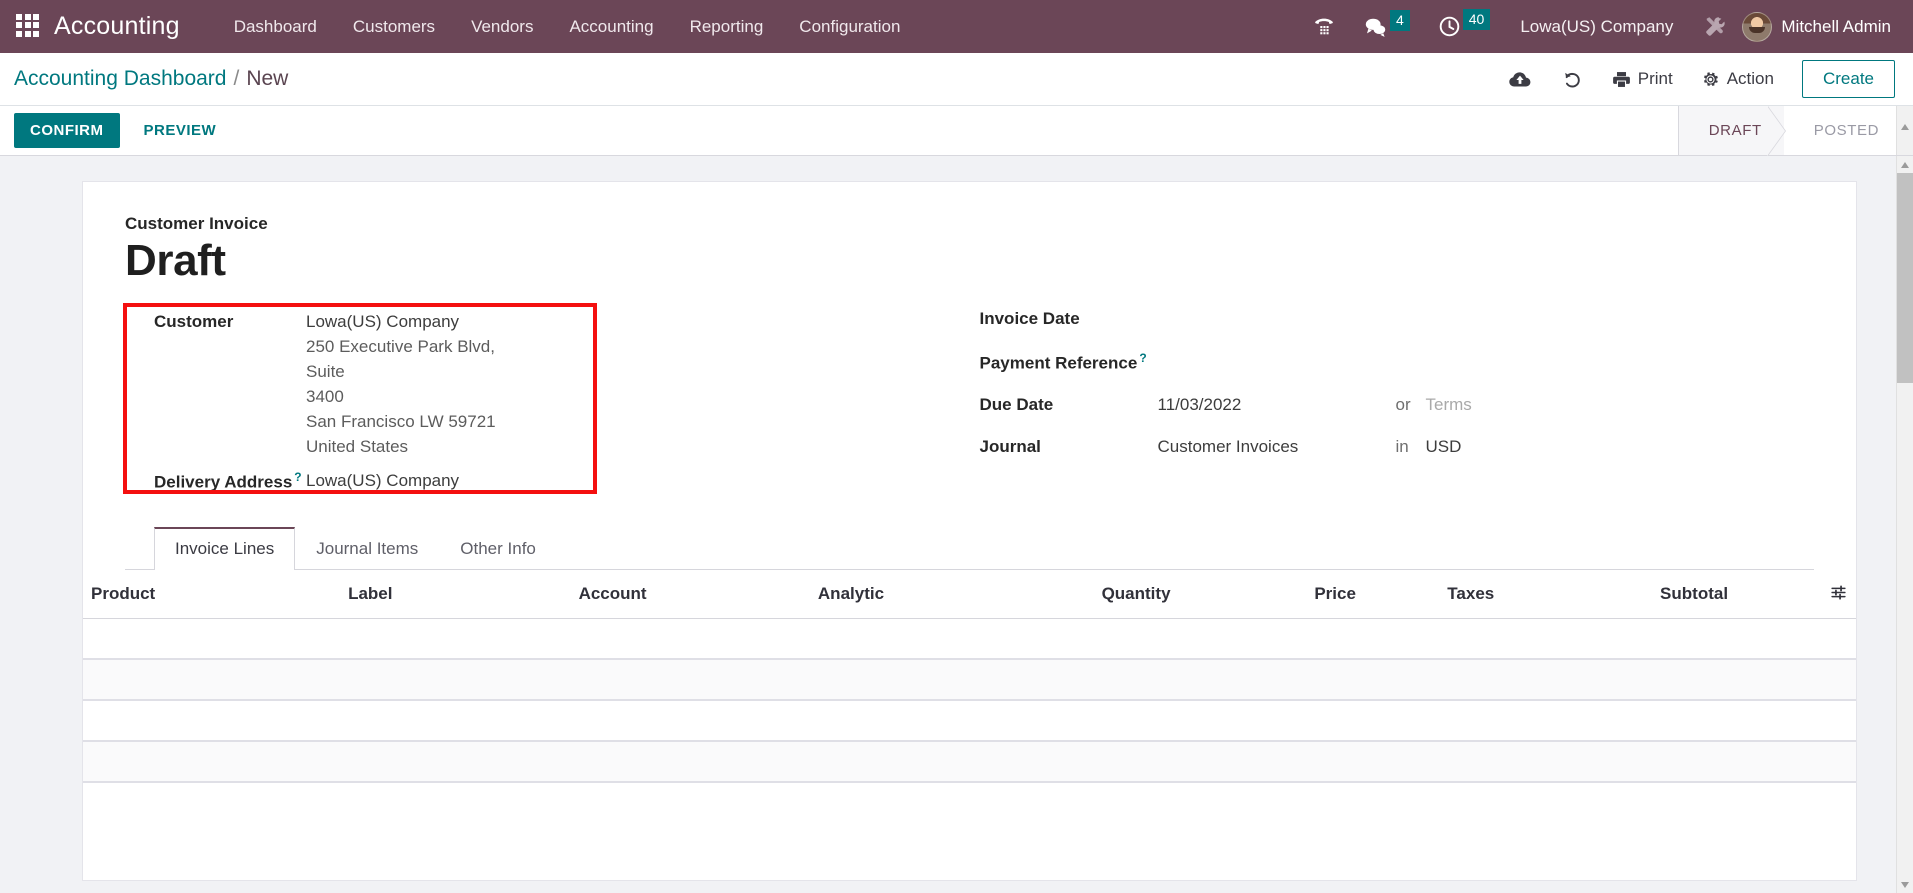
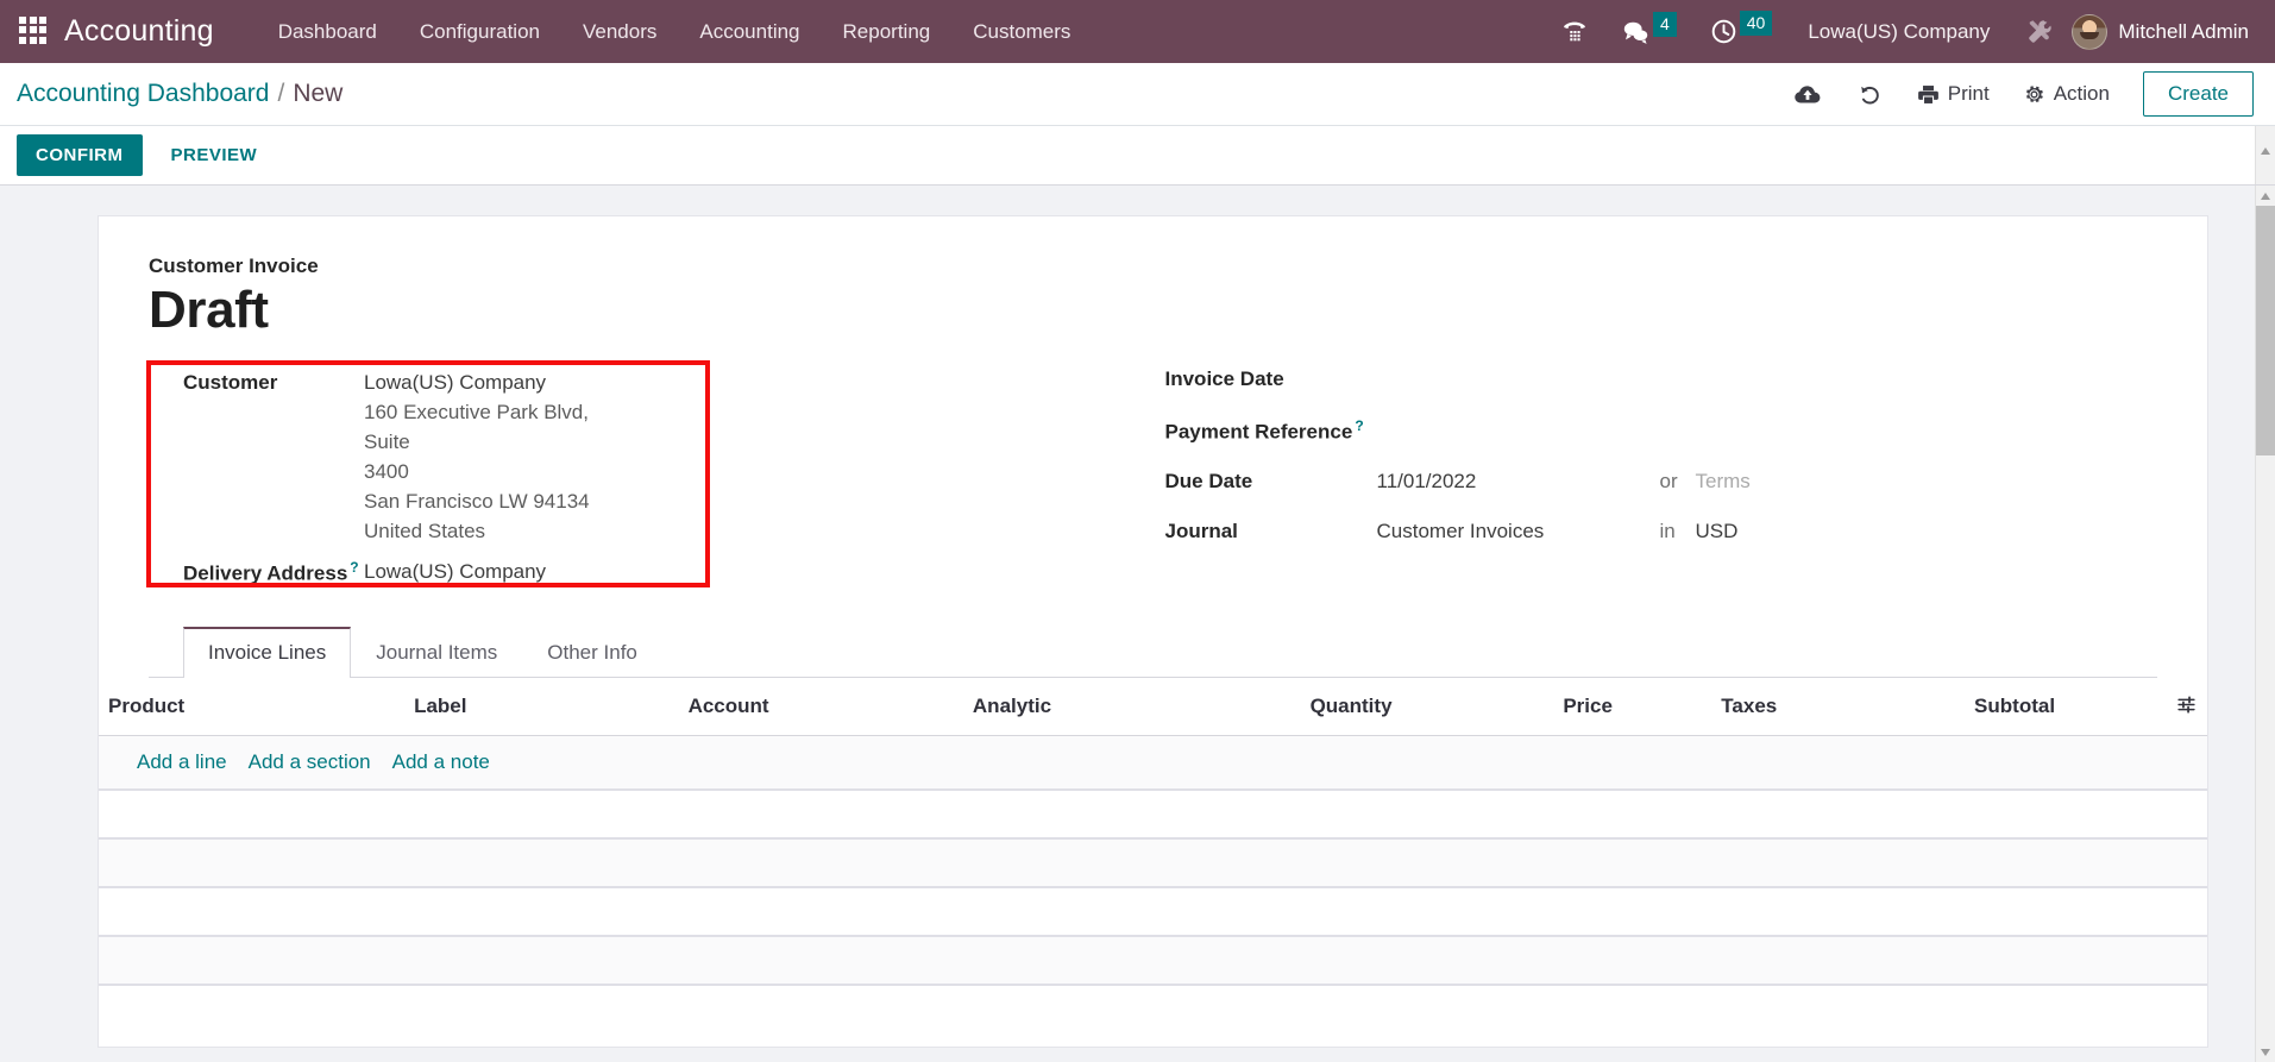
  Accounting
  Dashboard
- Customers
+ Configuration
  Vendors
  Accounting
  Reporting
- Configuration
+ Customers
  4
  40
  Lowa(US) Company
  Mitchell Admin
  Accounting Dashboard
  /
  New
  Print
  Action
  Create
  CONFIRM
  PREVIEW
- DRAFT
- POSTED
  Customer Invoice
  Draft
  Customer
  Lowa(US) Company
- 250 Executive Park Blvd, Suite
+ 160 Executive Park Blvd, Suite
  3400
- San Francisco LW 59721
+ San Francisco LW 94134
  United States
  Delivery Address ?
  Lowa(US) Company
  Invoice Date
  Payment Reference ?
  Due Date
- 11/03/2022
+ 11/01/2022
  or
  Terms
  Journal
  Customer Invoices
  in
  USD
  Invoice Lines
  Journal Items
  Other Info
  Product	Label	Account	Analytic	Quantity	Price	Taxes	Subtotal
+ Add a line Add a section Add a note
